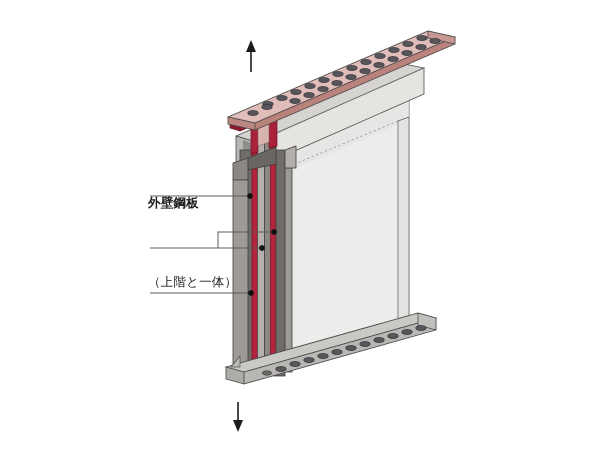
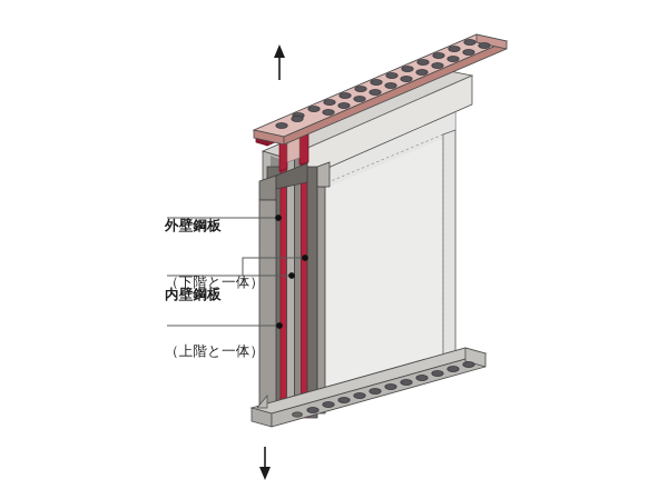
  外壁鋼板
+ （下階と一体）
+ 内壁鋼板
  （上階と一体）
